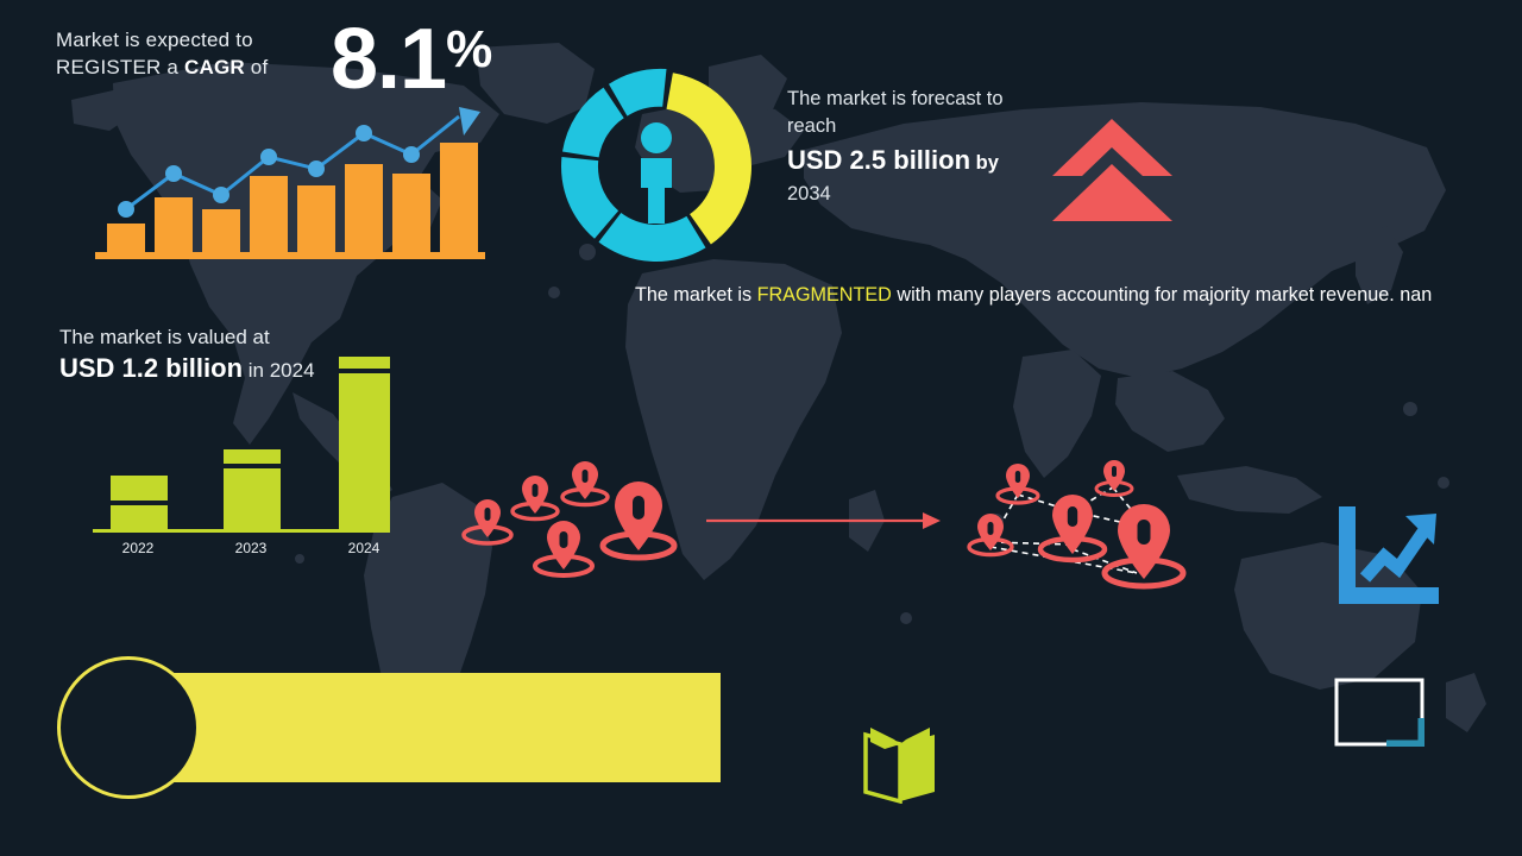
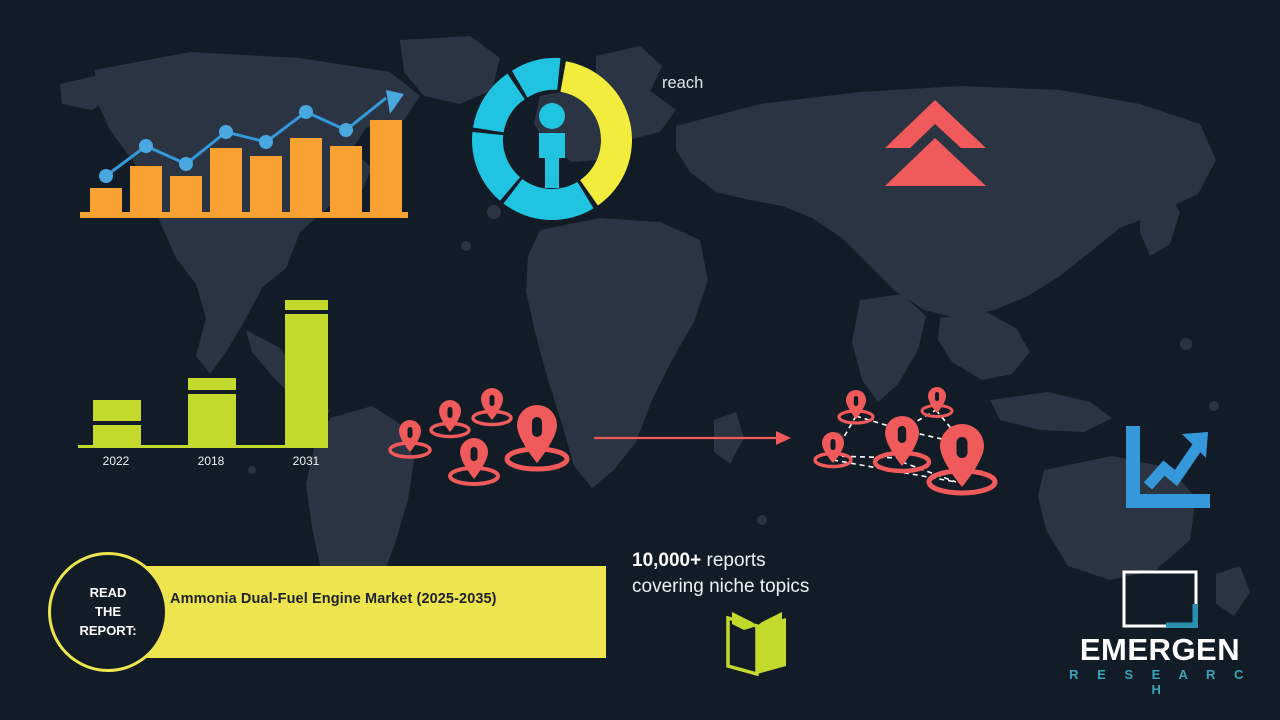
- Market is expected to
- REGISTER a CAGR of
- 8.1%
- The market is forecast to
  reach
- USD 2.5 billion by
- 2034
- The market is FRAGMENTED with many players accounting for majority market revenue. nan
- The market is valued at
- USD 1.2 billion in 2024
  2022
- 2023
+ 2018
- 2024
+ 2031
+ Ammonia Dual-Fuel Engine Market (2025-2035)
+ READ
+ THE
+ REPORT:
+ 10,000+ reports
+ covering niche topics
+ EMERGEN
+ R E S E A R C H
